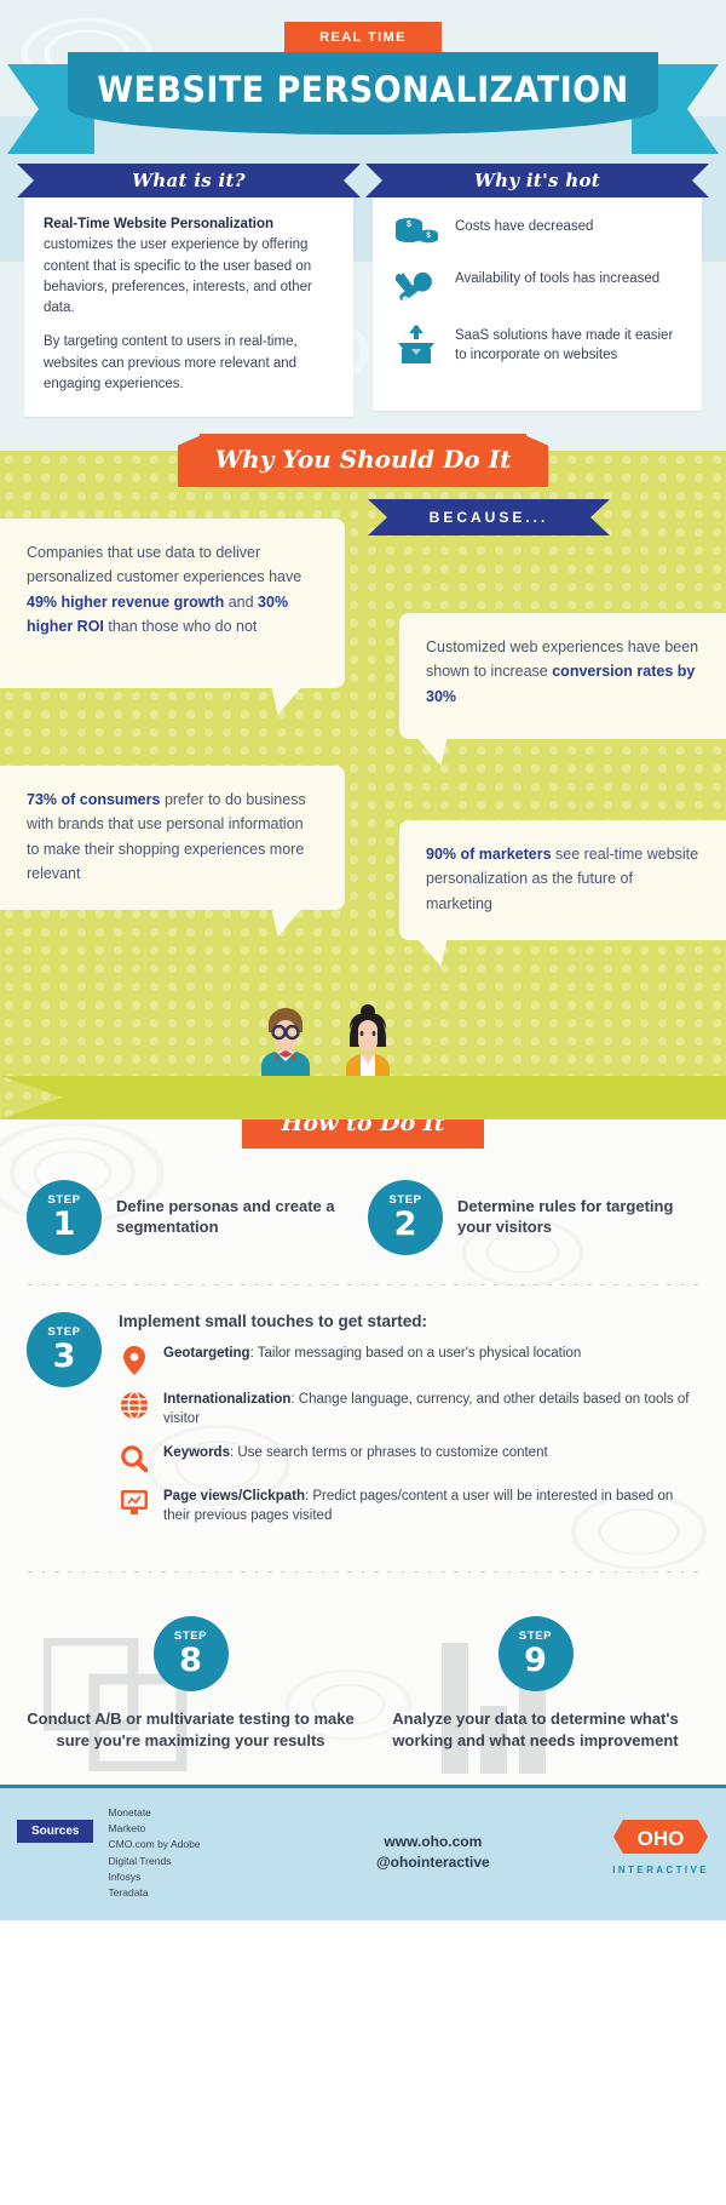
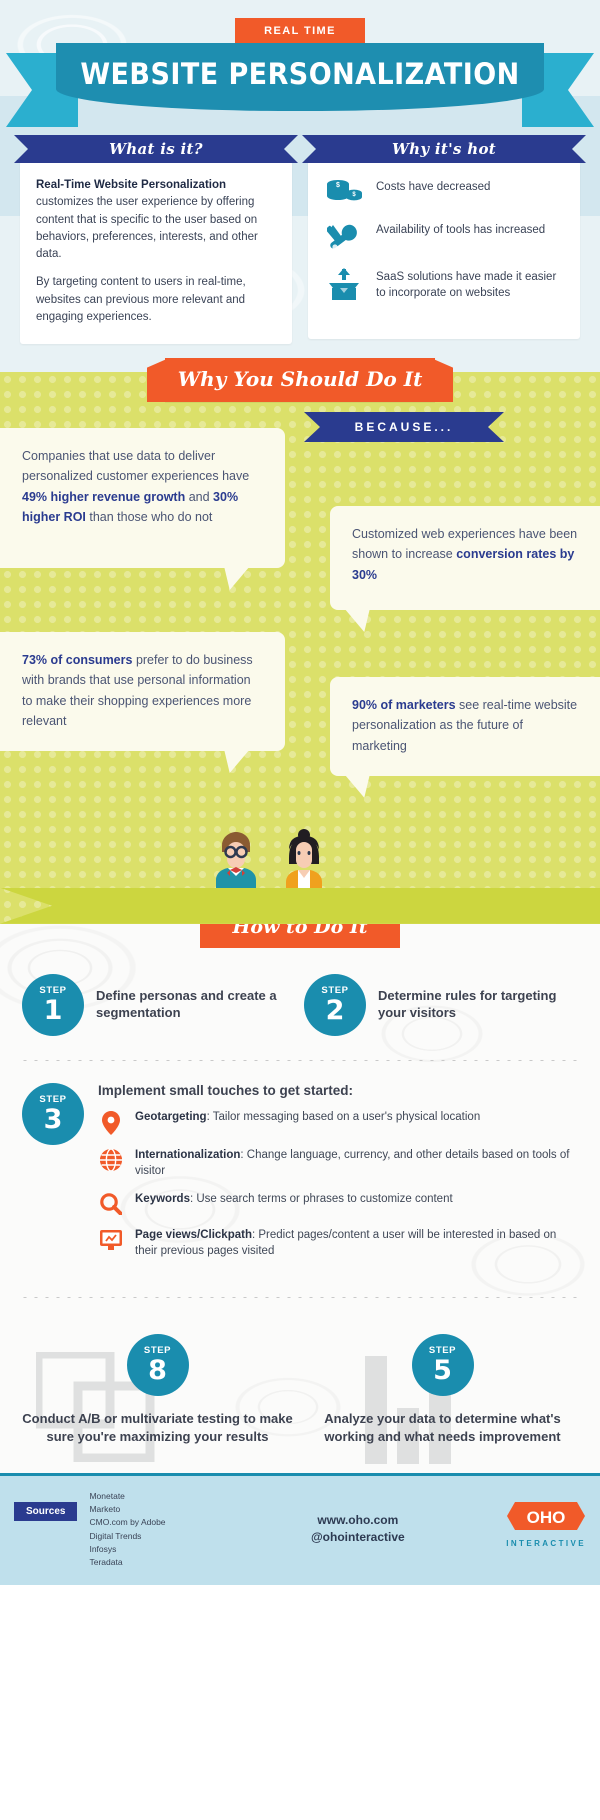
  REAL TIME
  WEBSITE PERSONALIZATION
  What is it?
  Real-Time Website Personalization customizes the user experience by offering content that is specific to the user based on behaviors, preferences, interests, and other data.
  By targeting content to users in real-time, websites can previous more relevant and engaging experiences.
  Why it's hot
  Costs have decreased
  Availability of tools has increased
  SaaS solutions have made it easier to incorporate on websites
  Why You Should Do It
  BECAUSE...
  Companies that use data to deliver personalized customer experiences have 49% higher revenue growth and 30% higher ROI than those who do not
  Customized web experiences have been shown to increase conversion rates by 30%
  73% of consumers prefer to do business with brands that use personal information to make their shopping experiences more relevant
  90% of marketers see real-time website personalization as the future of marketing
  How to Do It
  STEP
  1
  Define personas and create a segmentation
  STEP
  2
  Determine rules for targeting your visitors
  STEP
  3
  Implement small touches to get started:
  Geotargeting: Tailor messaging based on a user's physical location
  Internationalization: Change language, currency, and other details based on tools of visitor
  Keywords: Use search terms or phrases to customize content
  Page views/Clickpath: Predict pages/content a user will be interested in based on their previous pages visited
  STEP
  8
  Conduct A/B or multivariate testing to make sure you're maximizing your results
  STEP
- 9
+ 5
  Analyze your data to determine what's working and what needs improvement
  Sources
  Monetate
  Marketo
  CMO.com by Adobe
  Digital Trends
  Infosys
  Teradata
  www.oho.com
  @ohointeractive
  OHO
  INTERACTIVE
